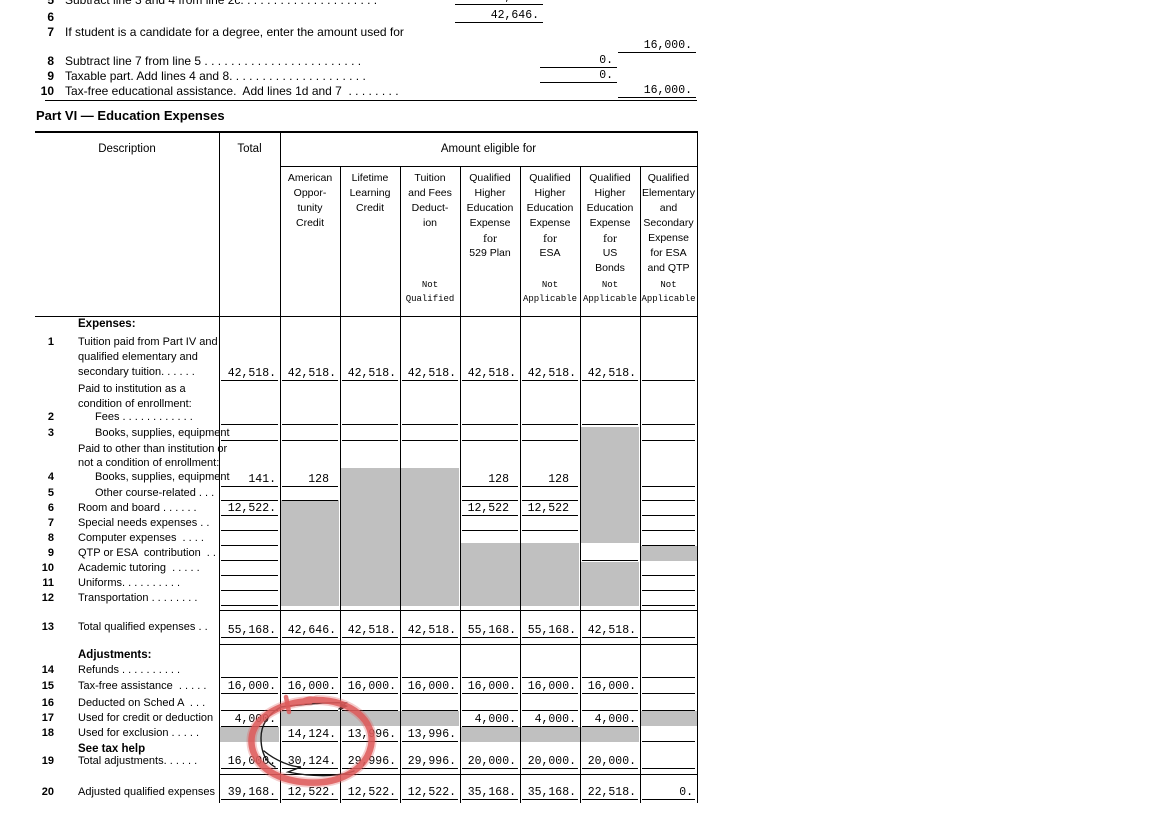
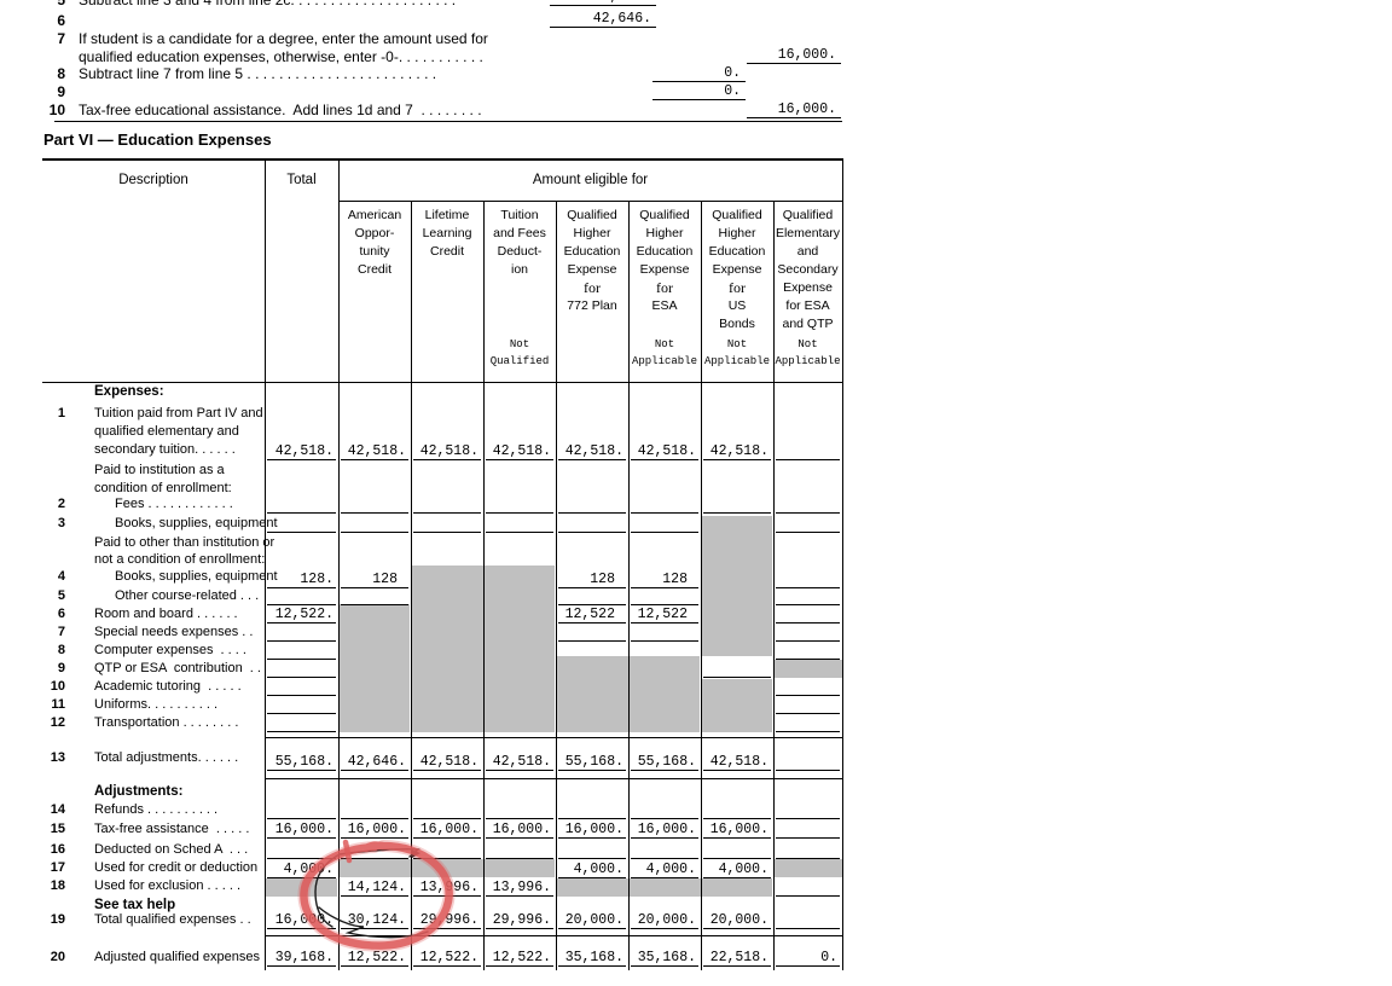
  Part VI — Education Expenses
  Description
  Total
  Amount eligible for
  5
  Subtract line 3 and 4 from line 2c. . . . . . . . . . . . . . . . . . . . .
  6
  42,646.
  7
  If student is a candidate for a degree, enter the amount used for
+ qualified education expenses, otherwise, enter -0-. . . . . . . . . . .
  16,000.
  8
  Subtract line 7 from line 5 . . . . . . . . . . . . . . . . . . . . . . . .
  0.
  9
- Taxable part. Add lines 4 and 8. . . . . . . . . . . . . . . . . . . . .
  0.
  10
  Tax-free educational assistance. Add lines 1d and 7 . . . . . . . .
  16,000.
  American
  Oppor-
  tunity
  Credit
  Lifetime
  Learning
  Credit
  Tuition
  and Fees
  Deduct-
  ion
  Not
  Qualified
  Qualified
  Higher
  Education
  Expense
  for
- 529 Plan
+ 772 Plan
  Qualified
  Higher
  Education
  Expense
  for
  ESA
  Not
  Applicable
  Qualified
  Higher
  Education
  Expense
  for
  US
  Bonds
  Not
  Applicable
  Qualified
  Elementary
  and
  Secondary
  Expense
  for ESA
  and QTP
  Not
  Applicable
  Expenses:
  1
  Tuition paid from Part IV and
  qualified elementary and
  secondary tuition. . . . . .
  Paid to institution as a
  condition of enrollment:
  42,518.
  42,518.
  42,518.
  42,518.
  42,518.
  42,518.
  42,518.
  2
  Fees . . . . . . . . . . . .
  3
  Books, supplies, equipment
  Paid to other than institution or
  not a condition of enrollment:
  4
  Books, supplies, equipment
- 141.
+ 128.
  128
  128
  128
  5
  Other course-related . . .
  6
  Room and board . . . . . .
  12,522.
  12,522
  12,522
  7
  Special needs expenses . .
  8
  Computer expenses . . . .
  9
  QTP or ESA contribution . .
  10
  Academic tutoring . . . . .
  11
  Uniforms. . . . . . . . . .
  12
  Transportation . . . . . . . .
  13
- Total qualified expenses . .
+ Total adjustments. . . . . .
  55,168.
  42,646.
  42,518.
  42,518.
  55,168.
  55,168.
  42,518.
  Adjustments:
  14
  Refunds . . . . . . . . . .
  15
  Tax-free assistance . . . . .
  16,000.
  16,000.
  16,000.
  16,000.
  16,000.
  16,000.
  16,000.
  16
  Deducted on Sched A . . .
  17
  Used for credit or deduction
  4,00.
  4,000.
  4,000.
  4,000.
  18
  Used for exclusion . . . . .
  See tax help
  14,124.
  13,996.
  13,996.
  19
- Total adjustments. . . . . .
+ Total qualified expenses . .
  16,000.
  30,124.
  29,996.
  29,996.
  20,000.
  20,000.
  20,000.
  20
  Adjusted qualified expenses
  39,168.
  12,522.
  12,522.
  12,522.
  35,168.
  35,168.
  22,518.
  0.
